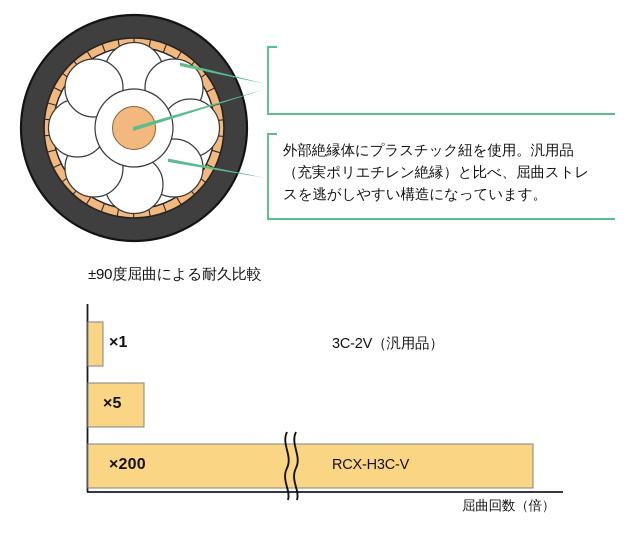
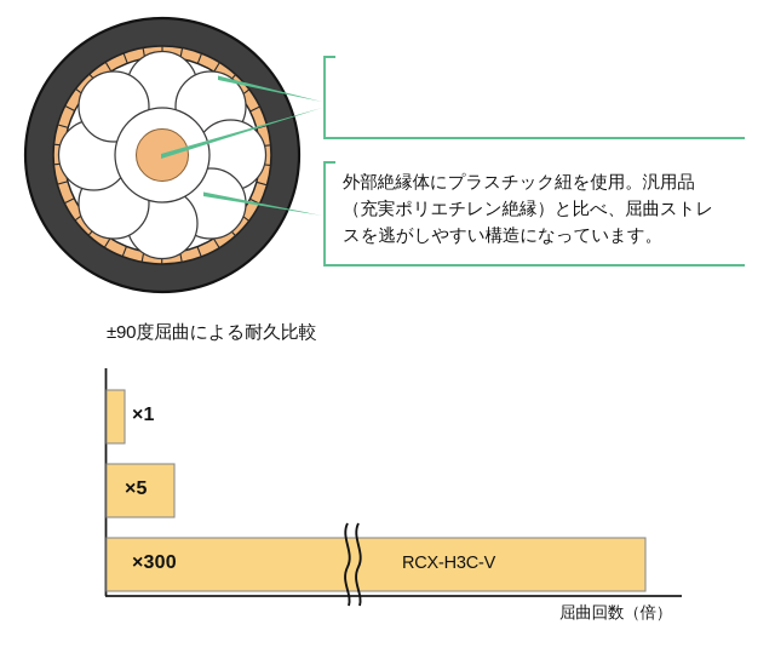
  外部絶縁体にプラスチック紐を使用。汎用品
  （充実ポリエチレン絶縁）と比べ、屈曲ストレ
  スを逃がしやすい構造になっています。
  ±90度屈曲による耐久比較
  ×1
  ×5
- ×200
+ ×300
- 3C-2V（汎用品）
  RCX-H3C-V
  屈曲回数（倍）
